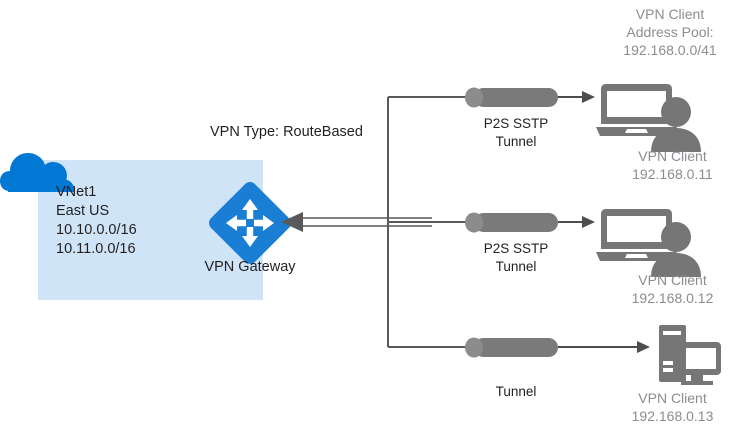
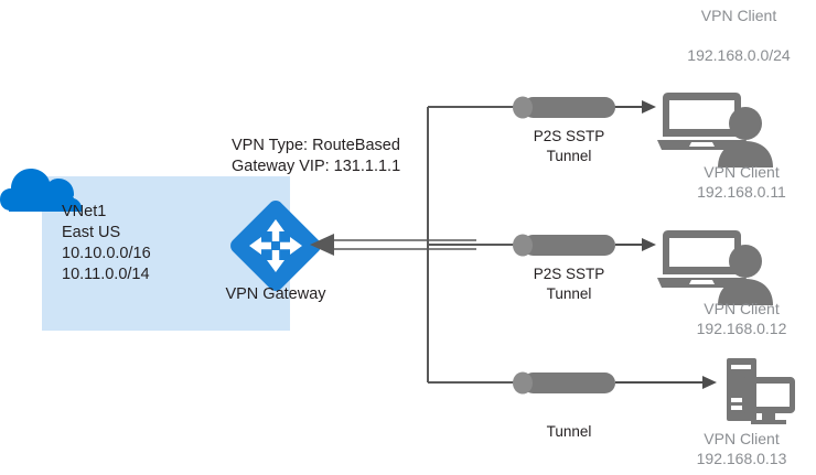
  VNet1
  East US
  10.10.0.0/16
- 10.11.0.0/16
+ 10.11.0.0/14
  VPN Type: RouteBased
+ Gateway VIP: 131.1.1.1
  VPN Gateway
  VPN Client
- Address Pool:
- 192.168.0.0/41
+ 192.168.0.0/24
  P2S SSTP
  Tunnel
  P2S SSTP
  Tunnel
  Tunnel
  VPN Client
  192.168.0.11
  VPN Client
  192.168.0.12
  VPN Client
  192.168.0.13
